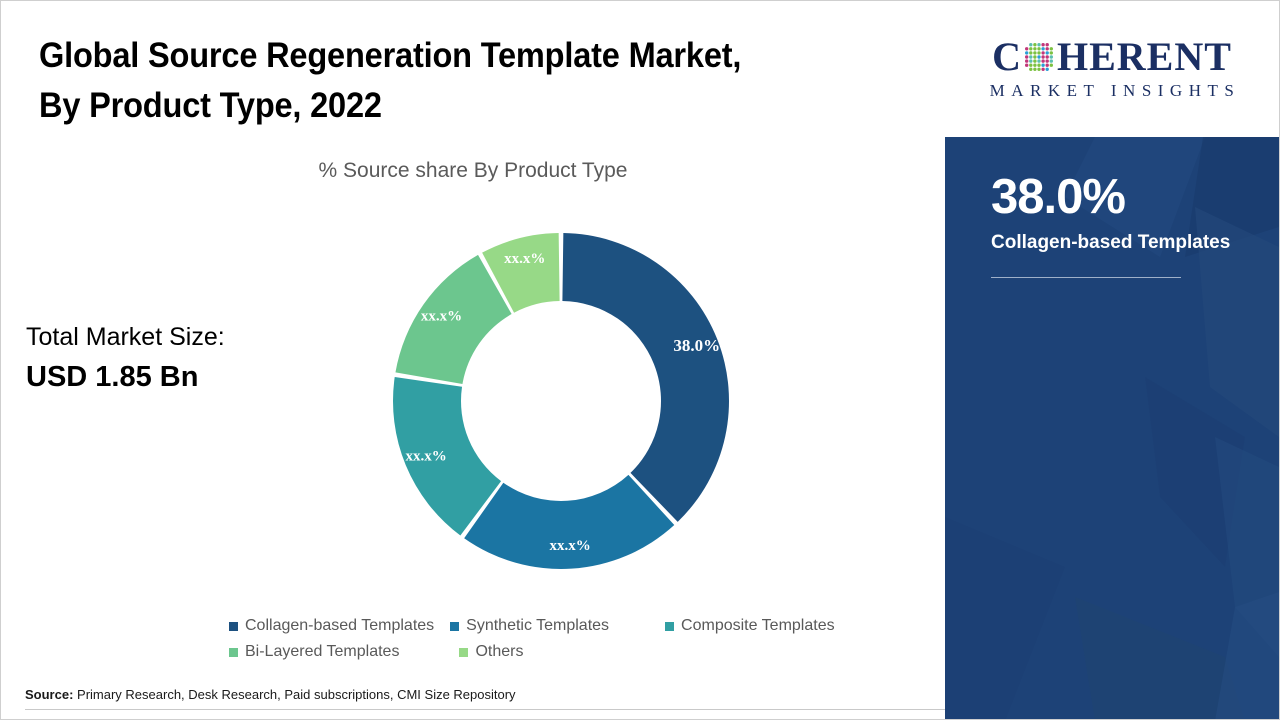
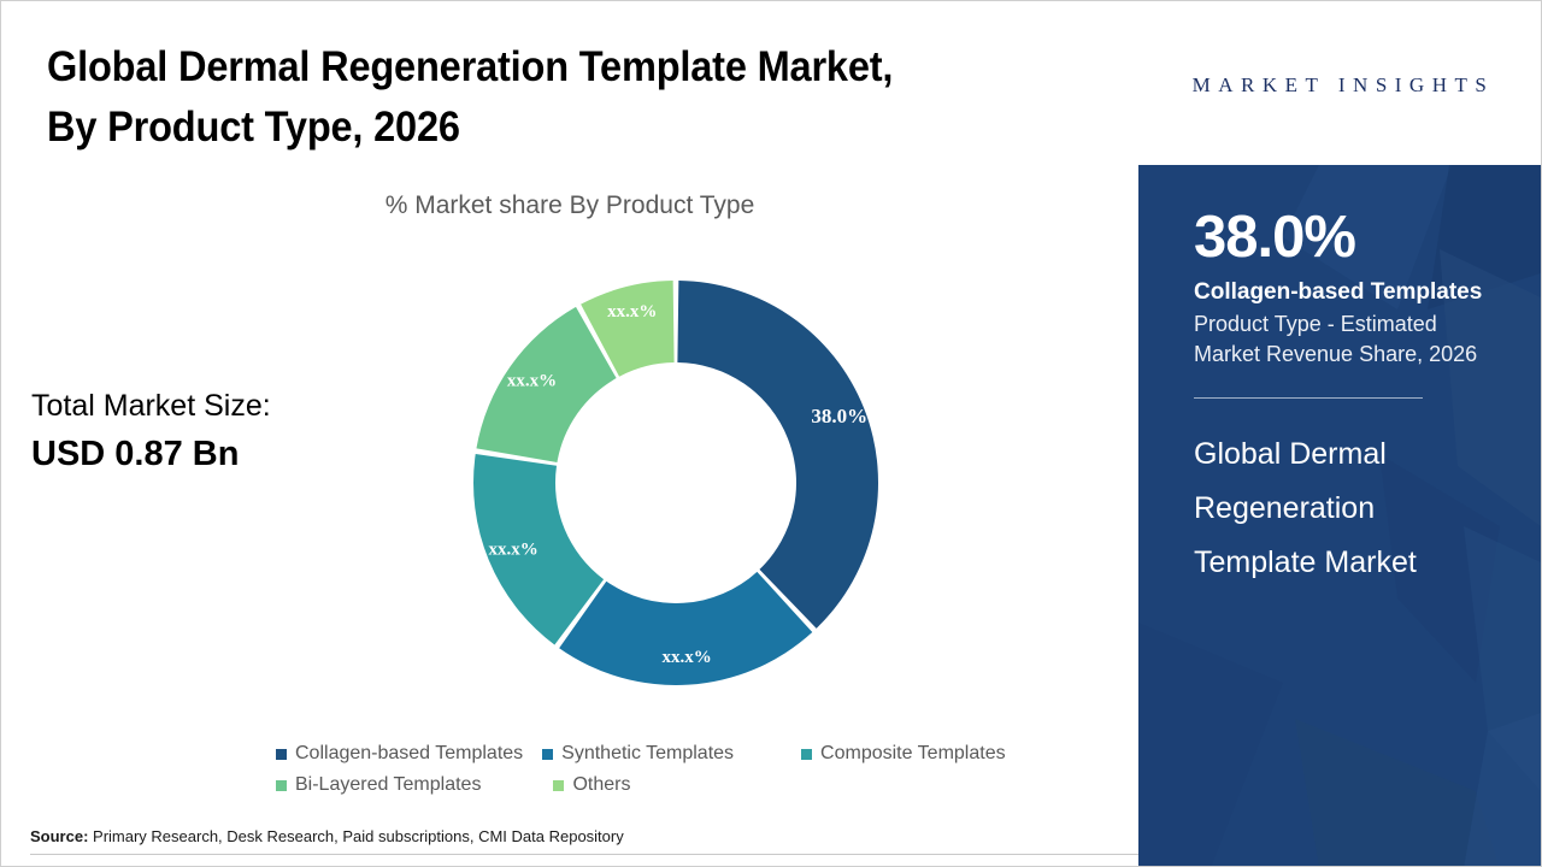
- Global Source Regeneration Template Market,
+ Global Dermal Regeneration Template Market,
- By Product Type, 2022
+ By Product Type, 2026
- % Source share By Product Type
+ % Market share By Product Type
  Total Market Size:
- USD 1.85 Bn
+ USD 0.87 Bn
  38.0%
  xx.x%
  xx.x%
  xx.x%
  xx.x%
  Collagen-based Templates
  Synthetic Templates
  Composite Templates
  Bi-Layered Templates
  Others
- Source: Primary Research, Desk Research, Paid subscriptions, CMI Size Repository
+ Source: Primary Research, Desk Research, Paid subscriptions, CMI Data Repository
- C
- HERENT
  MARKET INSIGHTS
  38.0%
  Collagen-based Templates
+ Product Type - Estimated Market Revenue Share, 2026
+ Global Dermal Regeneration Template Market
